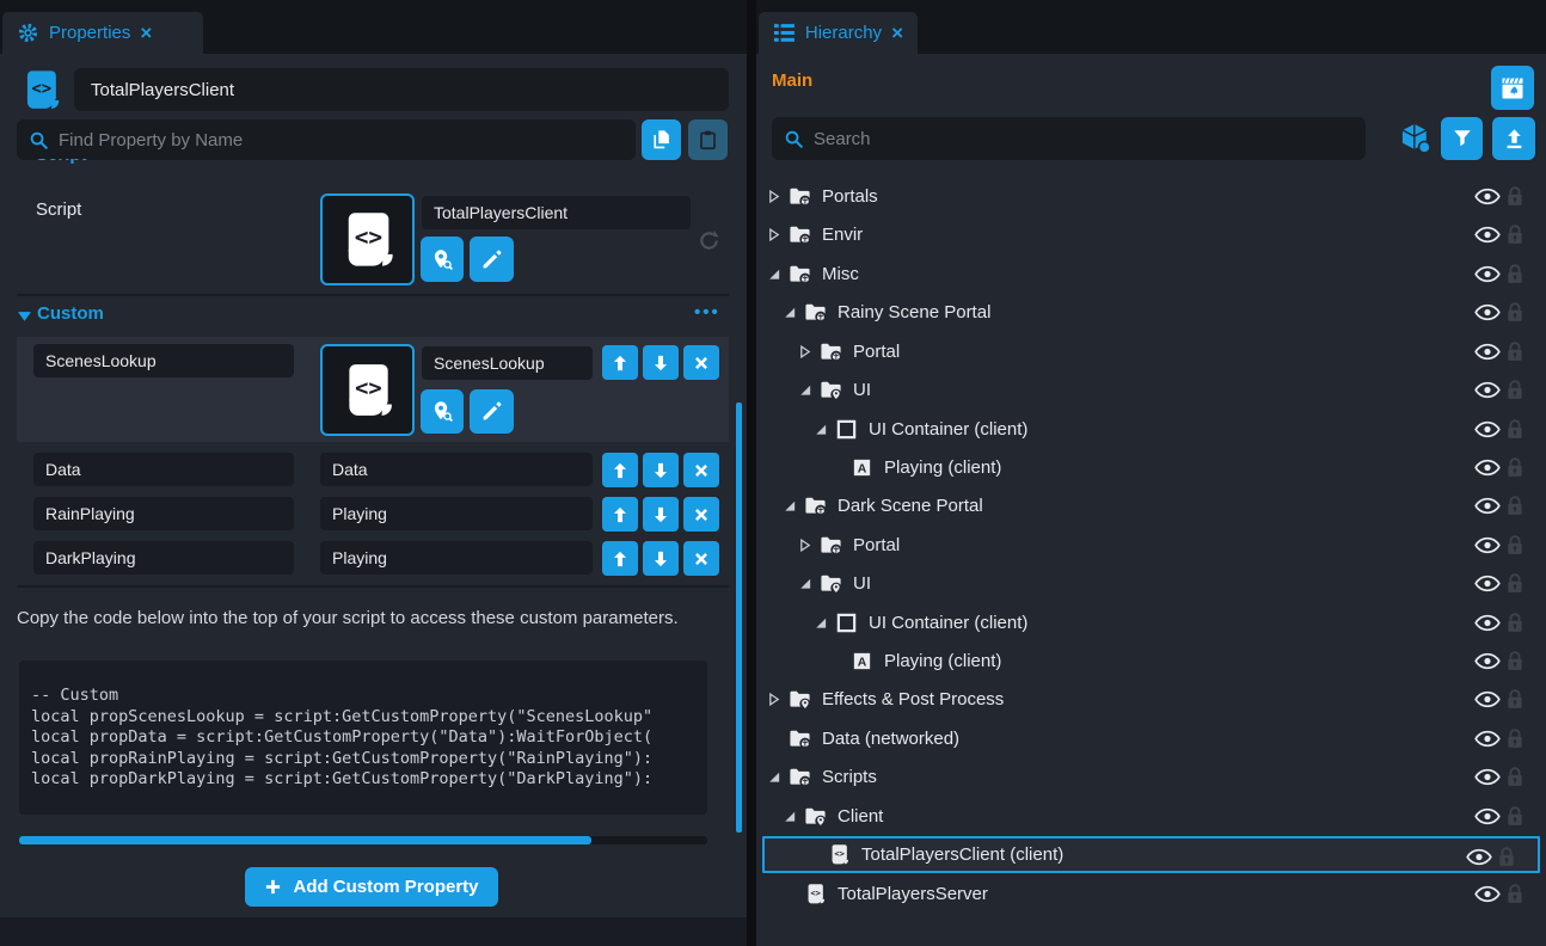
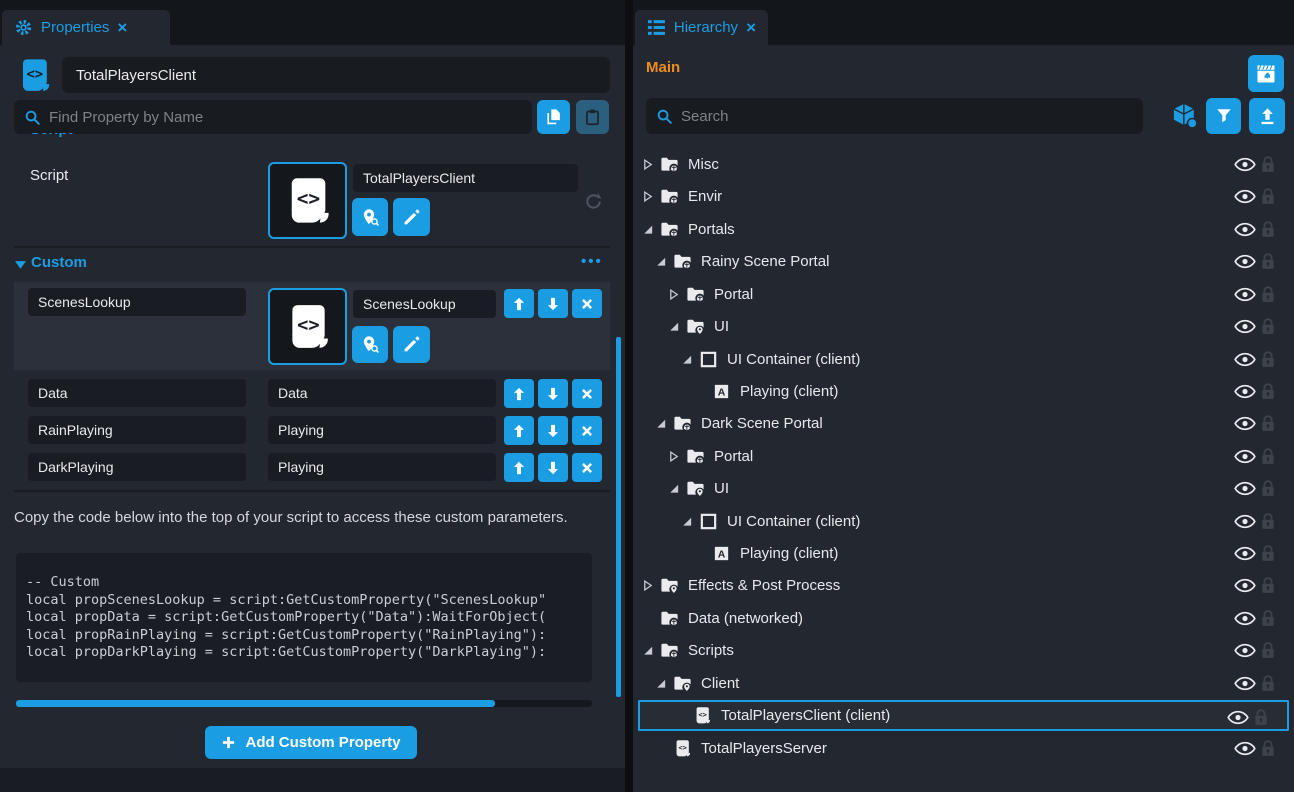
  Properties
  ×
  <>
  TotalPlayersClient
  Find Property by Name
  Script
  <>
  TotalPlayersClient
  Custom
  •••
  ScenesLookup
  <>
  ScenesLookup
  Data
  Data
  RainPlaying
  Playing
  DarkPlaying
  Playing
  Copy the code below into the top of your script to access these custom parameters.
  -- Custom
  local propScenesLookup = script:GetCustomProperty("ScenesLookup"
  local propData = script:GetCustomProperty("Data"):WaitForObject(
  local propRainPlaying = script:GetCustomProperty("RainPlaying"):
  local propDarkPlaying = script:GetCustomProperty("DarkPlaying"):
  Add Custom Property
  Hierarchy
  ×
  Main
  Search
- Portals
+ Misc
  Envir
- Misc
+ Portals
  Rainy Scene Portal
  Portal
  UI
  UI Container (client)
  A
  Playing (client)
  Dark Scene Portal
  Portal
  UI
  UI Container (client)
  A
  Playing (client)
  Effects & Post Process
  Data (networked)
  Scripts
  Client
  <>
  TotalPlayersClient (client)
  <>
  TotalPlayersServer
